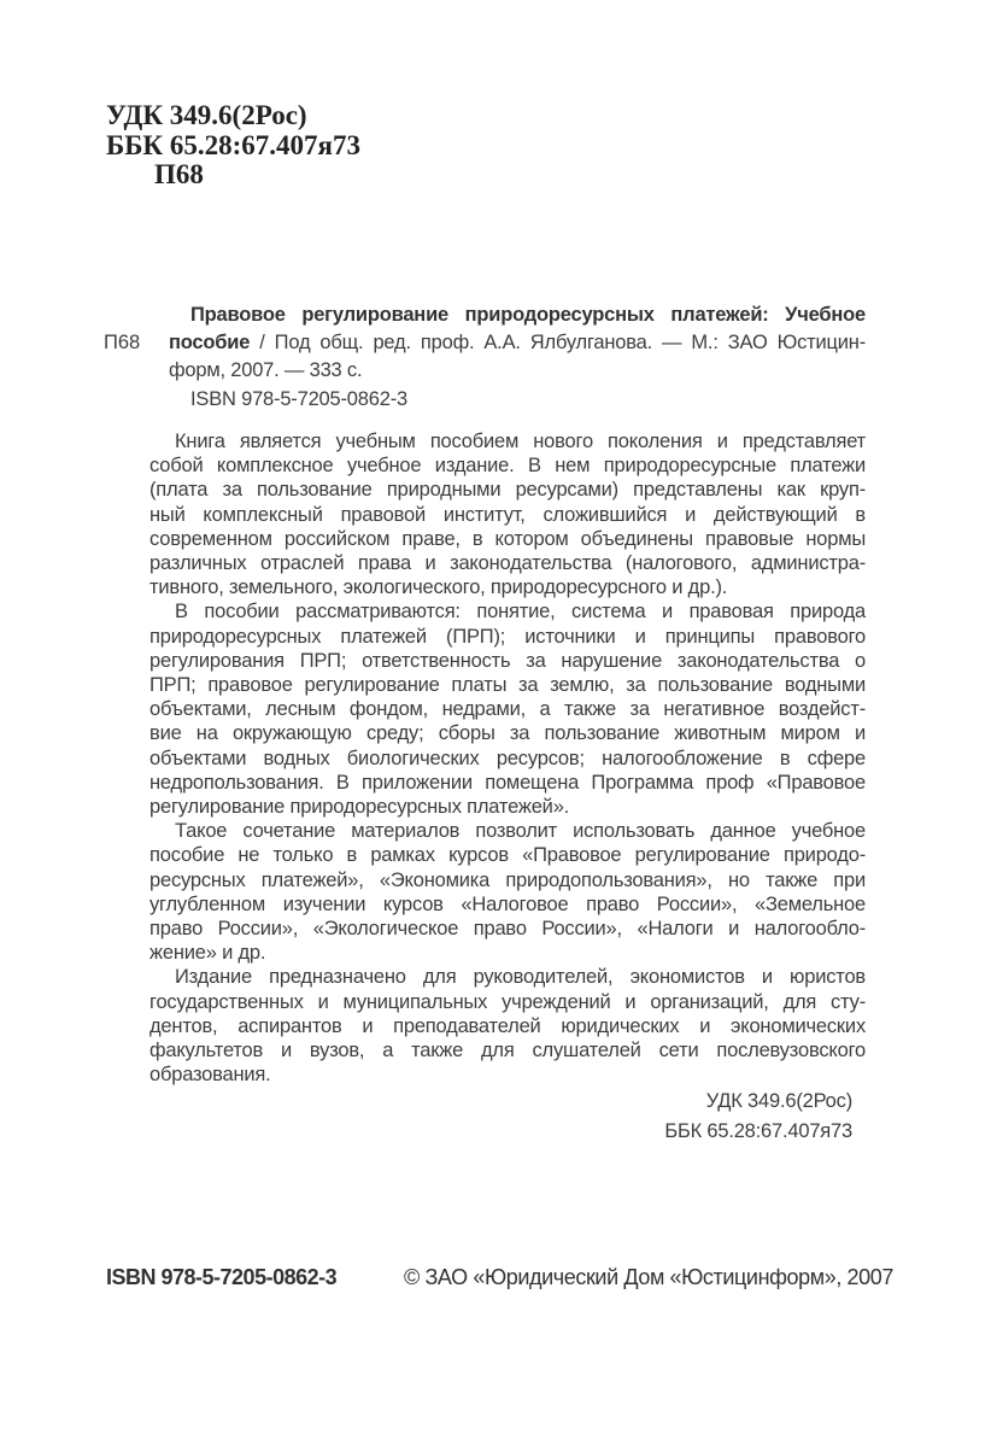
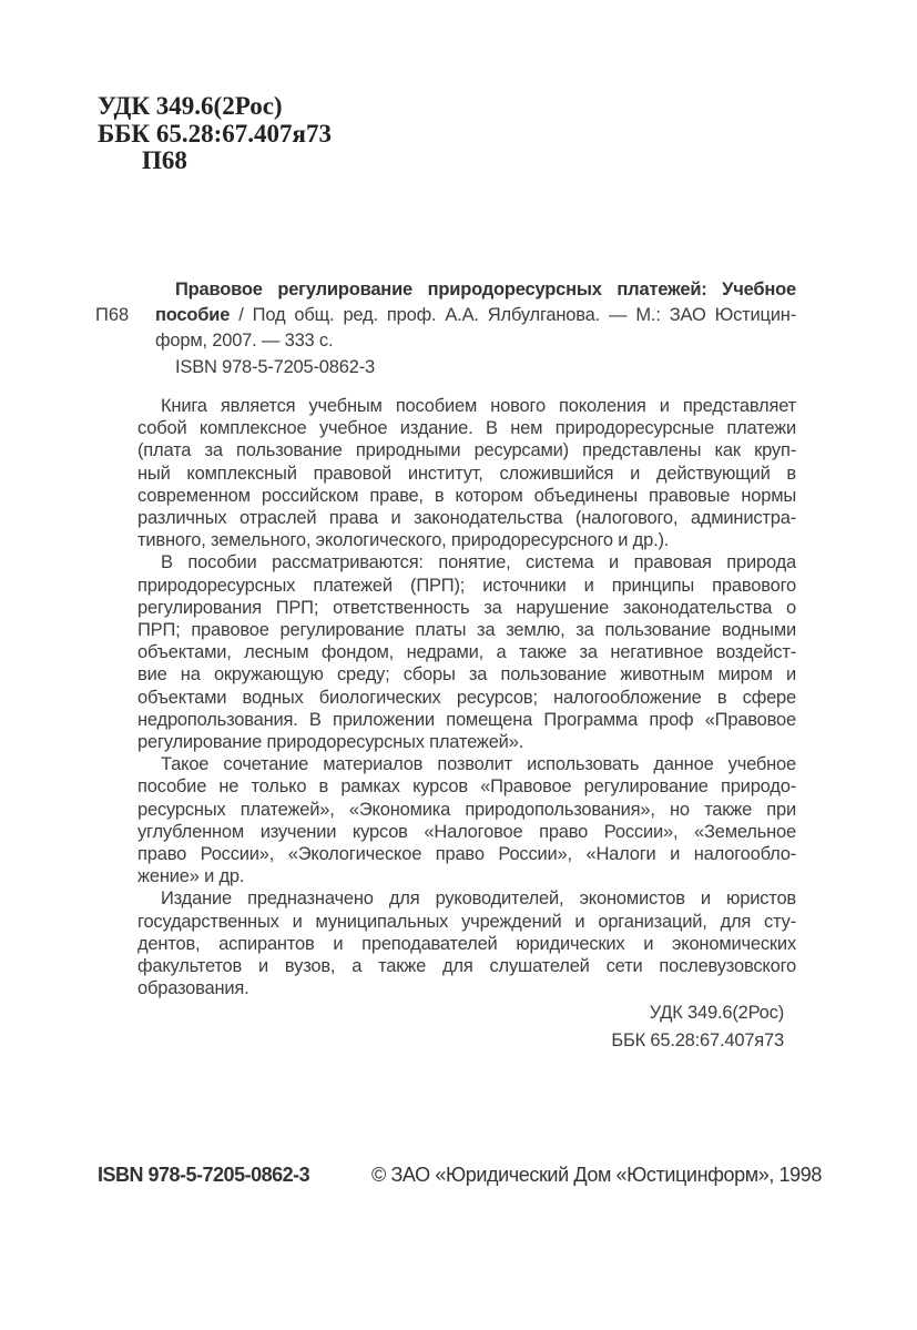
  УДК 349.6(2Рос)
  ББК 65.28:67.407я73
  П68
  П68
  Правовое регулирование природоресурсных платежей: Учебное
  пособие / Под общ. ред. проф. А.А. Ялбулганова. — М.: ЗАО Юстицин-
  форм, 2007. — 333 с.
  ISBN 978-5-7205-0862-3
  Книга является учебным пособием нового поколения и представляет
  собой комплексное учебное издание. В нем природоресурсные платежи
  (плата за пользование природными ресурсами) представлены как круп-
  ный комплексный правовой институт, сложившийся и действующий в
  современном российском праве, в котором объединены правовые нормы
  различных отраслей права и законодательства (налогового, администра-
  тивного, земельного, экологического, природоресурсного и др.).
  В пособии рассматриваются: понятие, система и правовая природа
  природоресурсных платежей (ПРП); источники и принципы правового
  регулирования ПРП; ответственность за нарушение законодательства о
  ПРП; правовое регулирование платы за землю, за пользование водными
  объектами, лесным фондом, недрами, а также за негативное воздейст-
  вие на окружающую среду; сборы за пользование животным миром и
  объектами водных биологических ресурсов; налогообложение в сфере
  недропользования. В приложении помещена Программа проф «Правовое
  регулирование природоресурсных платежей».
  Такое сочетание материалов позволит использовать данное учебное
  пособие не только в рамках курсов «Правовое регулирование природо-
  ресурсных платежей», «Экономика природопользования», но также при
  углубленном изучении курсов «Налоговое право России», «Земельное
  право России», «Экологическое право России», «Налоги и налогообло-
  жение» и др.
  Издание предназначено для руководителей, экономистов и юристов
  государственных и муниципальных учреждений и организаций, для сту-
  дентов, аспирантов и преподавателей юридических и экономических
  факультетов и вузов, а также для слушателей сети послевузовского
  образования.
  УДК 349.6(2Рос)
  ББК 65.28:67.407я73
  ISBN 978-5-7205-0862-3
- © ЗАО «Юридический Дом «Юстицинформ», 2007
+ © ЗАО «Юридический Дом «Юстицинформ», 1998
